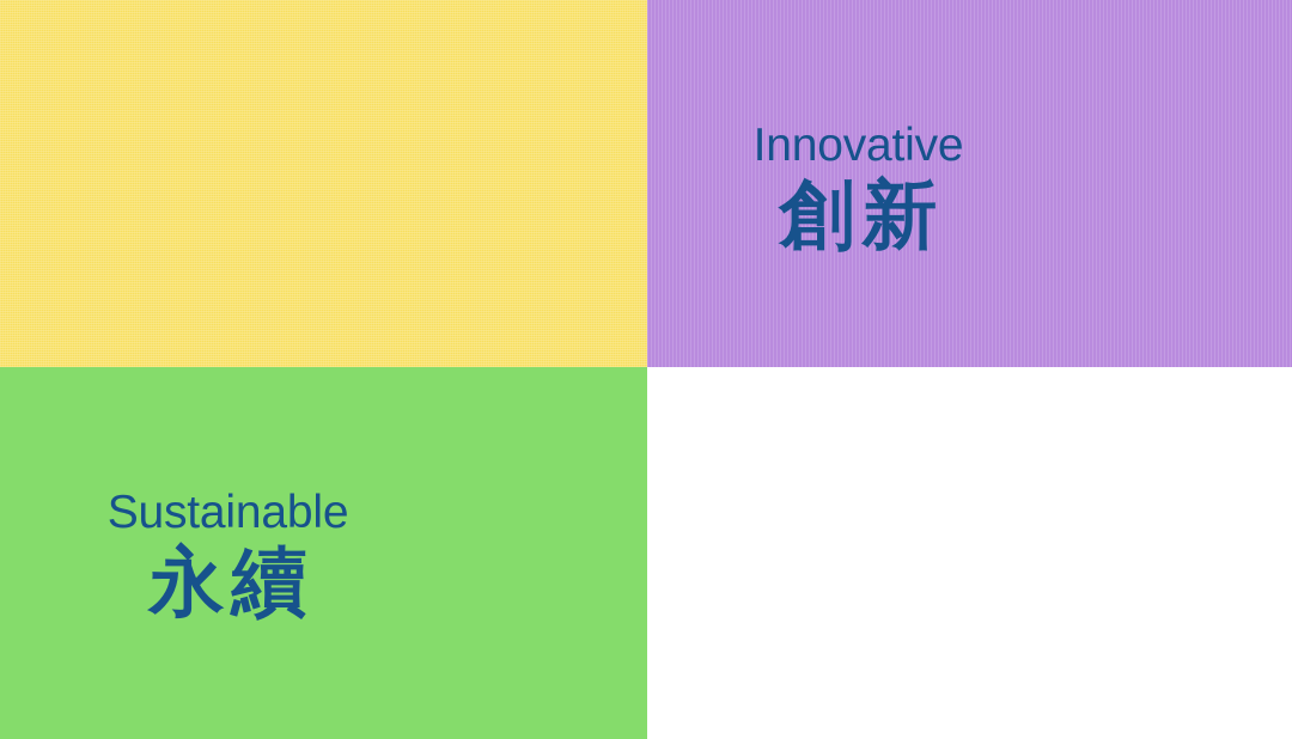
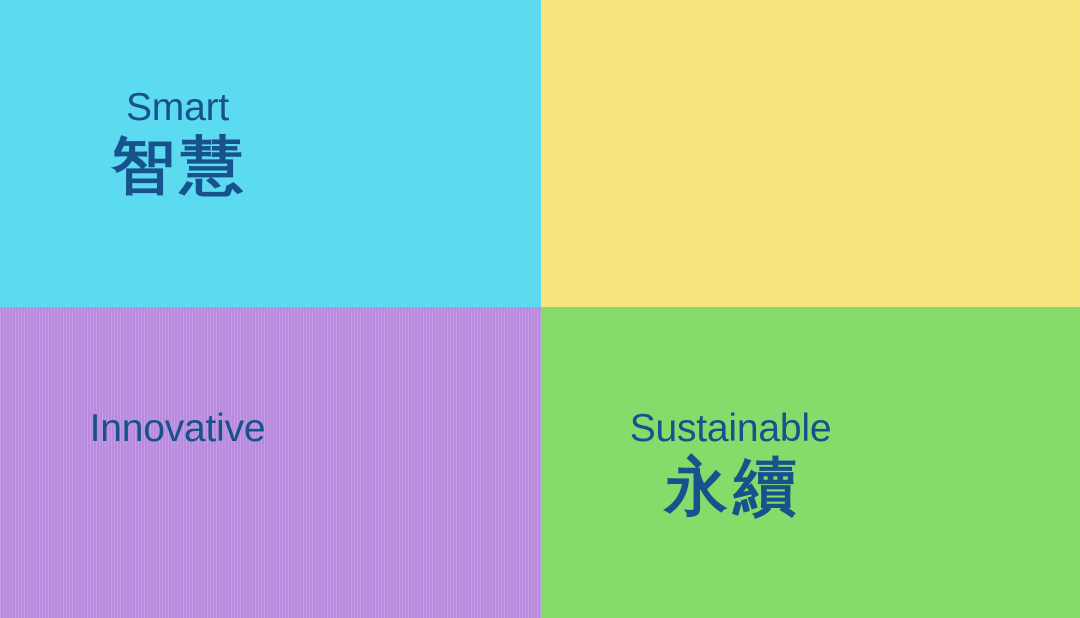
+ Smart
+ 智慧
  Innovative
- 創新
  Sustainable
  永續
